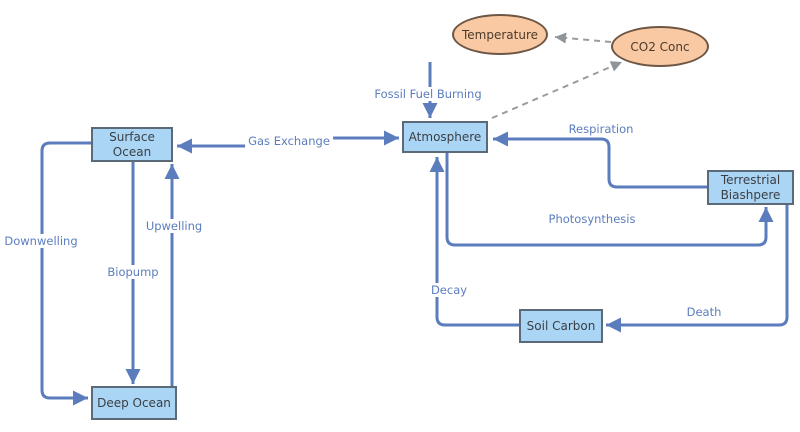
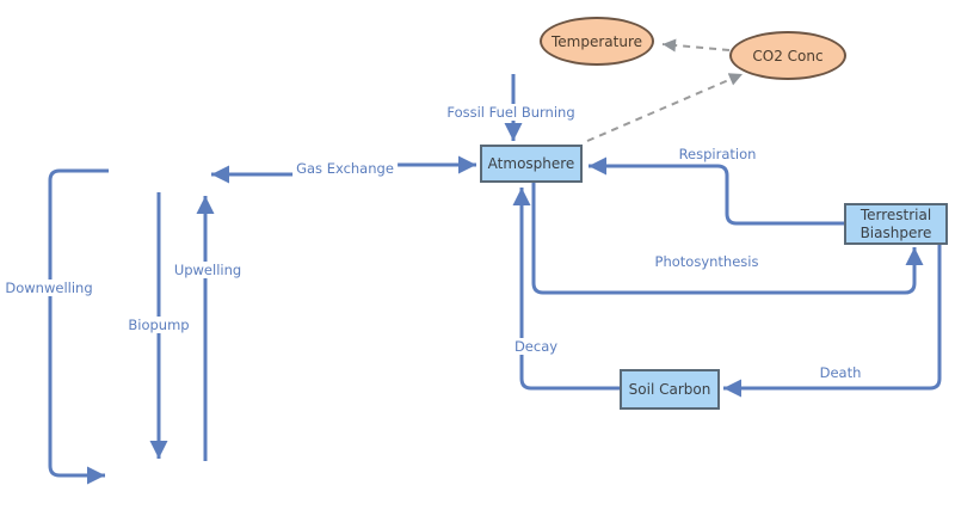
  Temperature
  CO2 Conc
- Surface
- Ocean
- Deep Ocean
  Atmosphere
  Terrestrial
  Biashpere
  Soil Carbon
  Gas Exchange
  Fossil Fuel Burning
  Respiration
  Photosynthesis
  Downwelling
  Upwelling
  Biopump
  Decay
  Death
